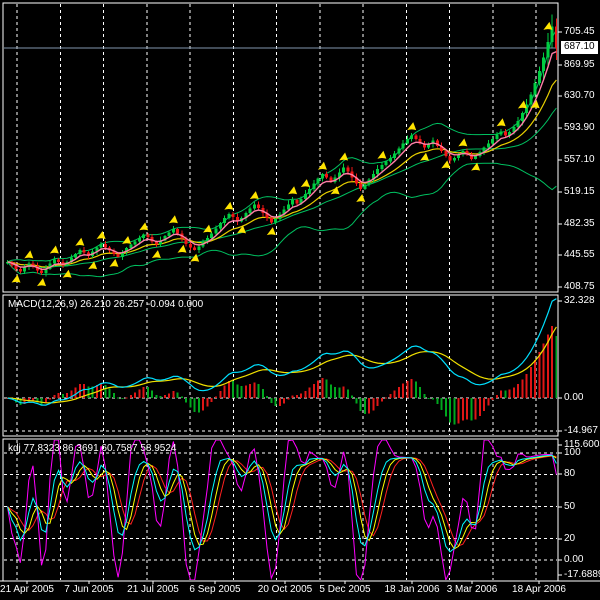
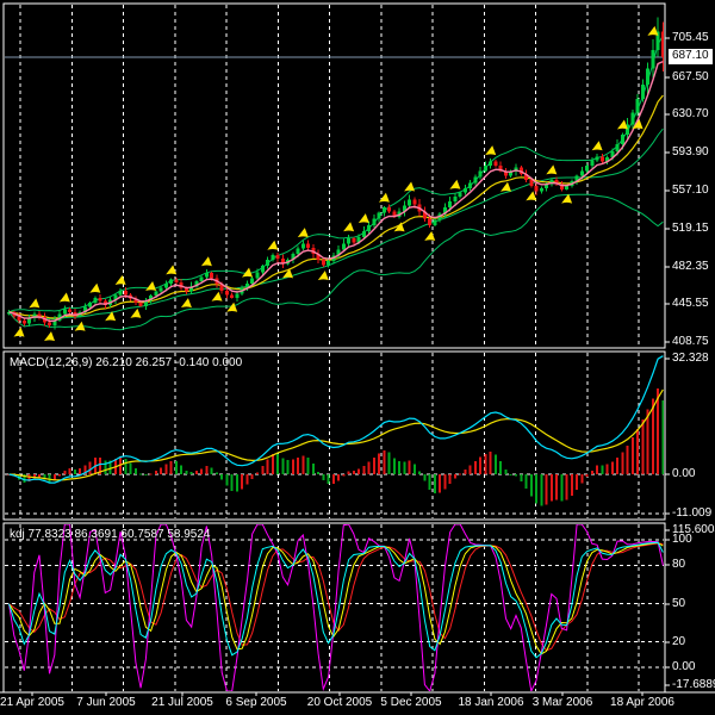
- MACD(12,26,9) 26.210 26.257 -0.094 0.000
+ MACD(12,26,9) 26.210 26.257 -0.140 0.000
  kdj 77.8323 86.3691 60.7587 58.9524
  687.10
  705.45
- 869.95
+ 667.50
  630.70
  593.90
  557.10
  519.15
  482.35
  445.55
  408.75
  32.328
  0.00
- -14.967
+ -11.009
  115.600
  100
  80
  50
  20
  0.00
  -17.688
  21 Apr 2005
  7 Jun 2005
  21 Jul 2005
  6 Sep 2005
  20 Oct 2005
  5 Dec 2005
  18 Jan 2006
  3 Mar 2006
  18 Apr 2006
